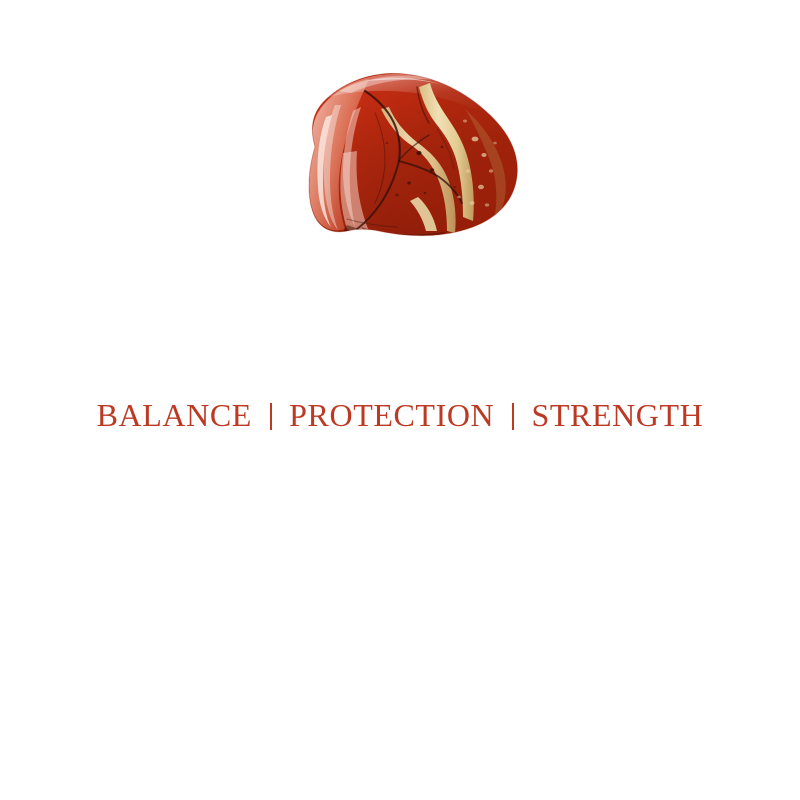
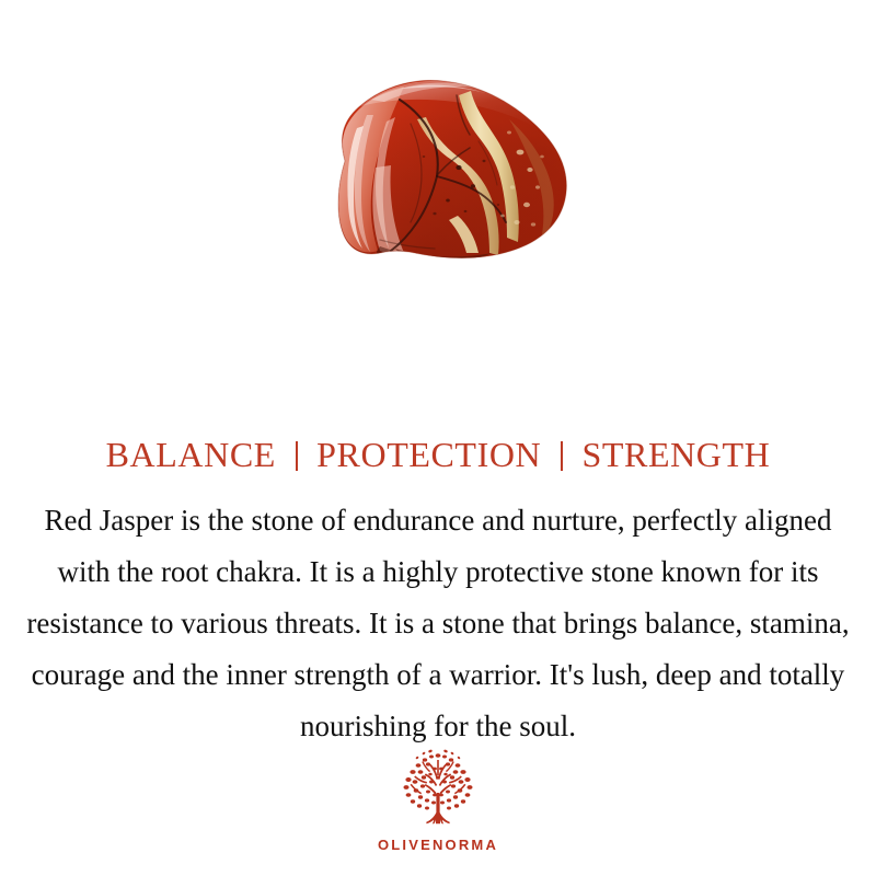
  BALANCE PROTECTION STRENGTH
+ Red Jasper is the stone of endurance and nurture, perfectly aligned with the root chakra. It is a highly protective stone known for its resistance to various threats. It is a stone that brings balance, stamina, courage and the inner strength of a warrior. It's lush, deep and totally nourishing for the soul.
+ OLIVENORMA
